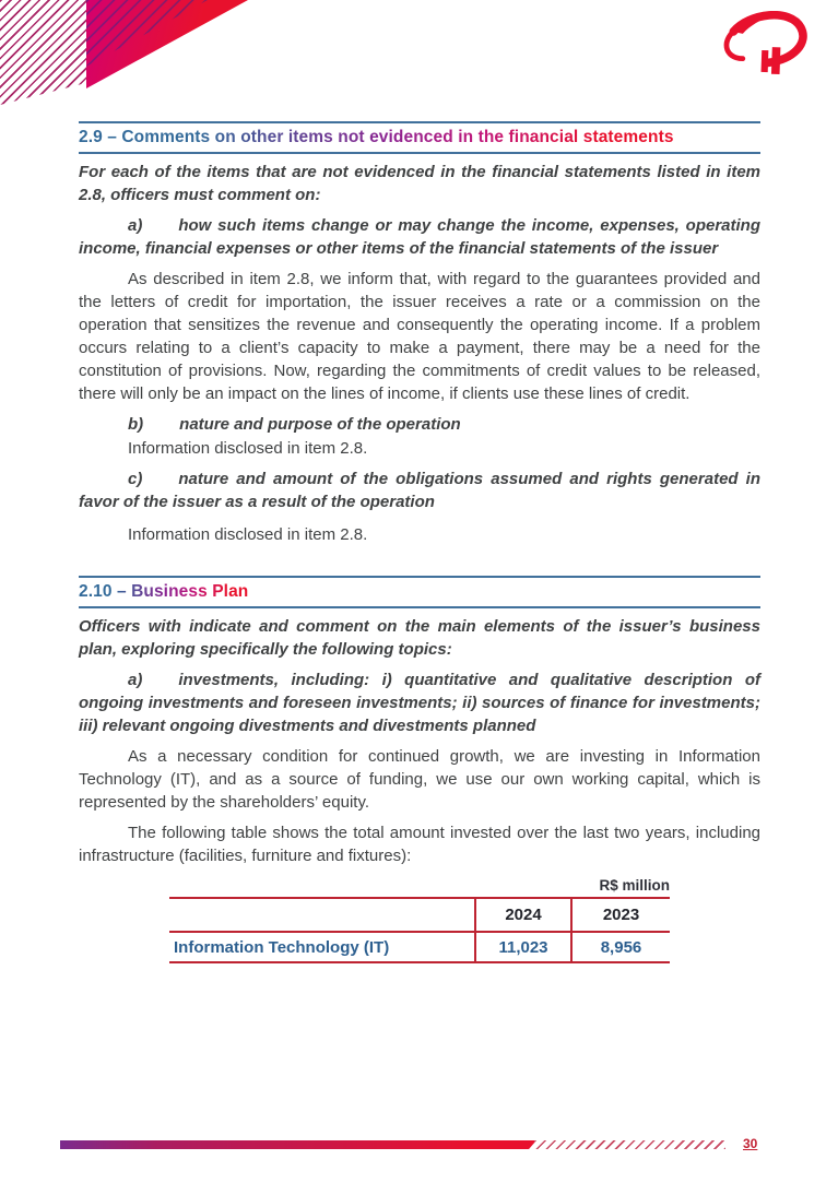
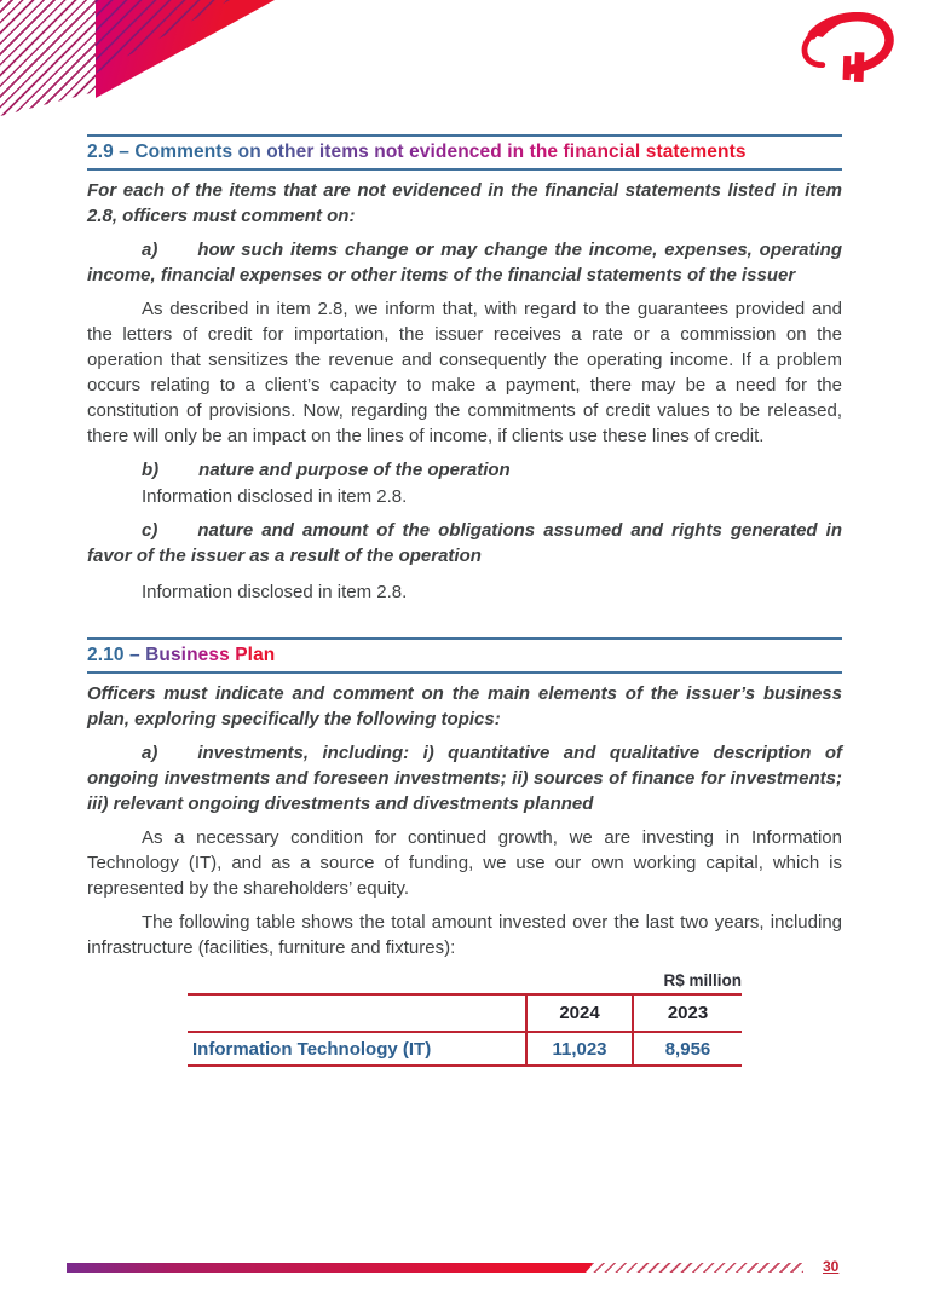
  2.9 – Comments on other items not evidenced in the financial statements
  For each of the items that are not evidenced in the financial statements listed in item 2.8, officers must comment on:
  a) how such items change or may change the income, expenses, operating income, financial expenses or other items of the financial statements of the issuer
  As described in item 2.8, we inform that, with regard to the guarantees provided and the letters of credit for importation, the issuer receives a rate or a commission on the operation that sensitizes the revenue and consequently the operating income. If a problem occurs relating to a client’s capacity to make a payment, there may be a need for the constitution of provisions. Now, regarding the commitments of credit values to be released, there will only be an impact on the lines of income, if clients use these lines of credit.
  b) nature and purpose of the operation
  Information disclosed in item 2.8.
  c) nature and amount of the obligations assumed and rights generated in favor of the issuer as a result of the operation
  Information disclosed in item 2.8.
  2.10 – Business Plan
- Officers with indicate and comment on the main elements of the issuer’s business plan, exploring specifically the following topics:
+ Officers must indicate and comment on the main elements of the issuer’s business plan, exploring specifically the following topics:
  a) investments, including: i) quantitative and qualitative description of ongoing investments and foreseen investments; ii) sources of finance for investments; iii) relevant ongoing divestments and divestments planned
  As a necessary condition for continued growth, we are investing in Information Technology (IT), and as a source of funding, we use our own working capital, which is represented by the shareholders’ equity.
  The following table shows the total amount invested over the last two years, including infrastructure (facilities, furniture and fixtures):
  R$ million
  	2024	2023
  Information Technology (IT)	11,023	8,956
  30
